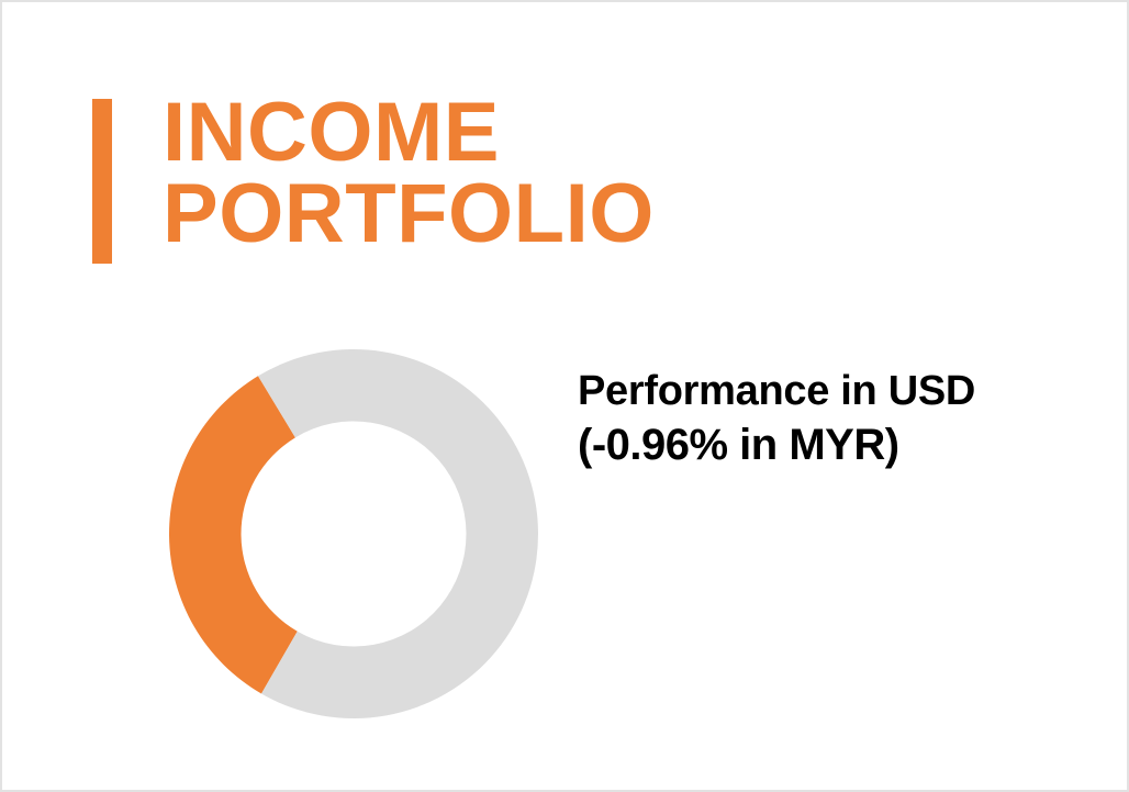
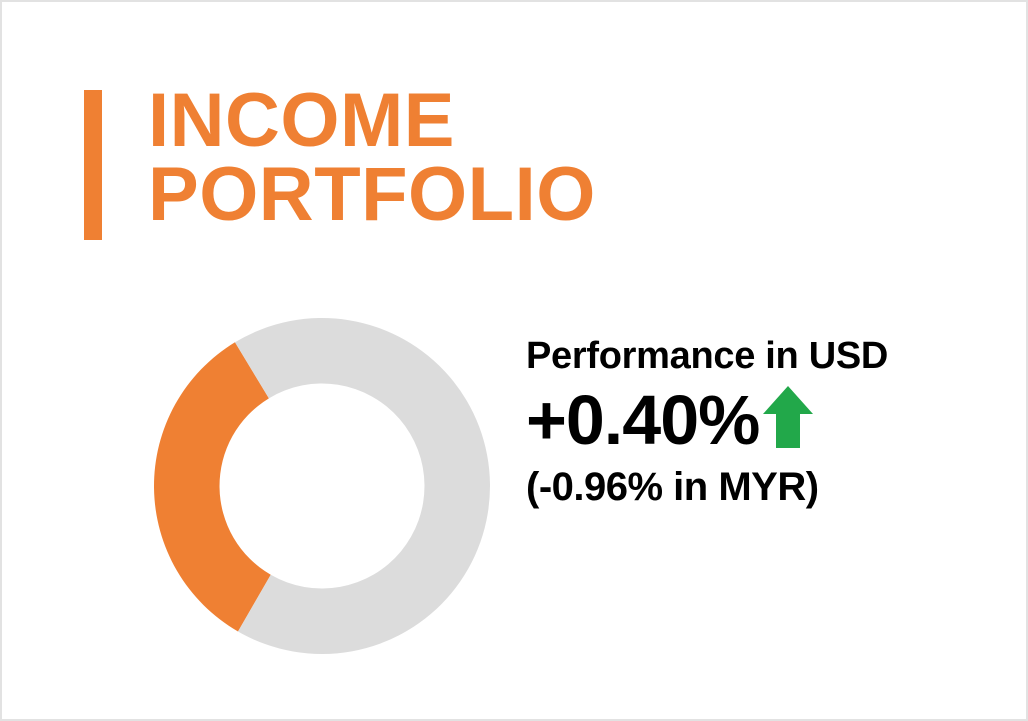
  INCOME
  PORTFOLIO
  Performance in USD
+ +0.40%
  (-0.96% in MYR)
